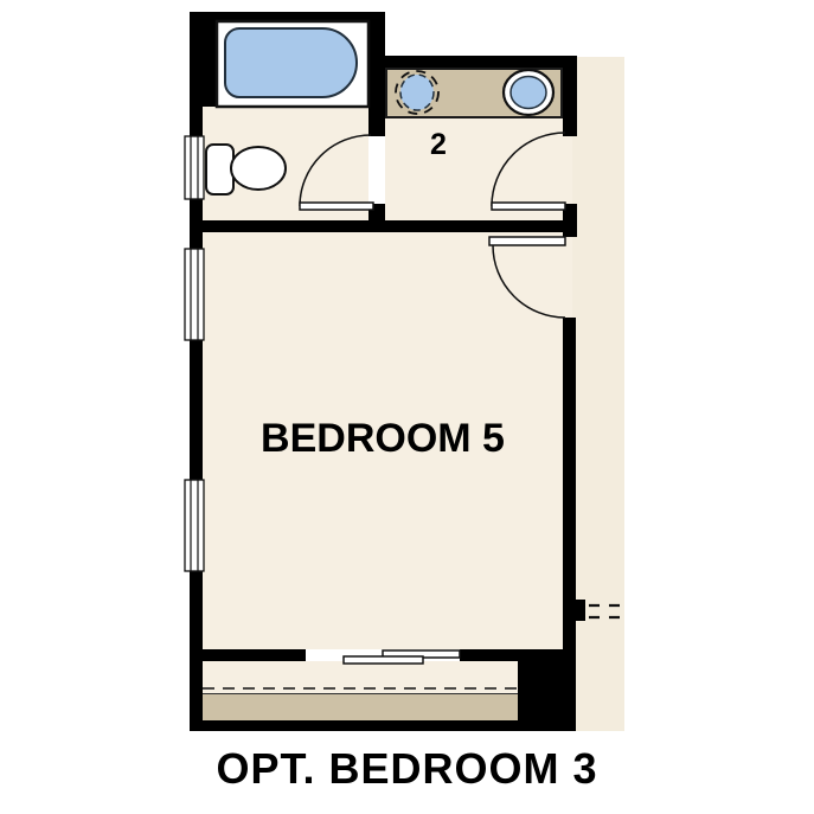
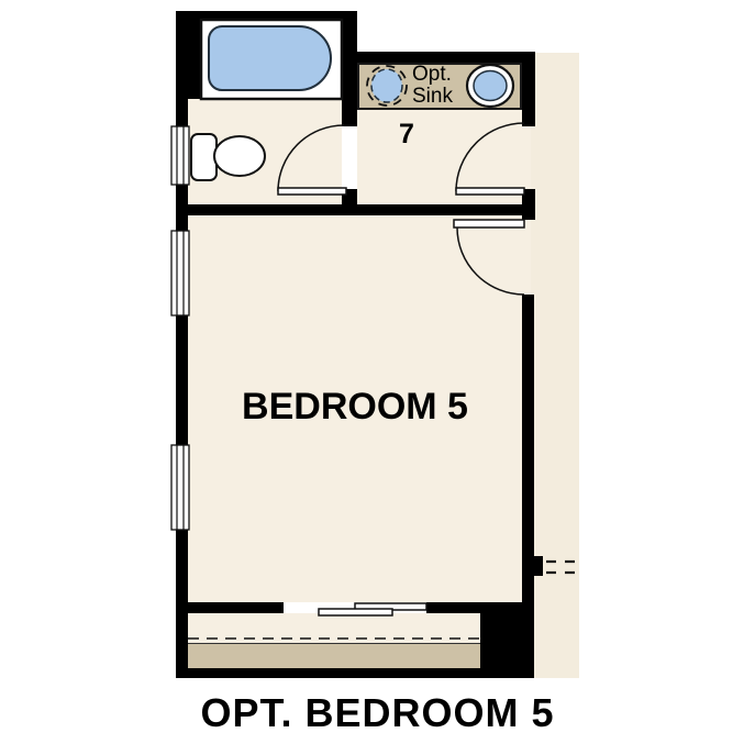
+ Opt.
+ Sink
- 2
+ 7
  BEDROOM 5
- OPT. BEDROOM 3
+ OPT. BEDROOM 5
